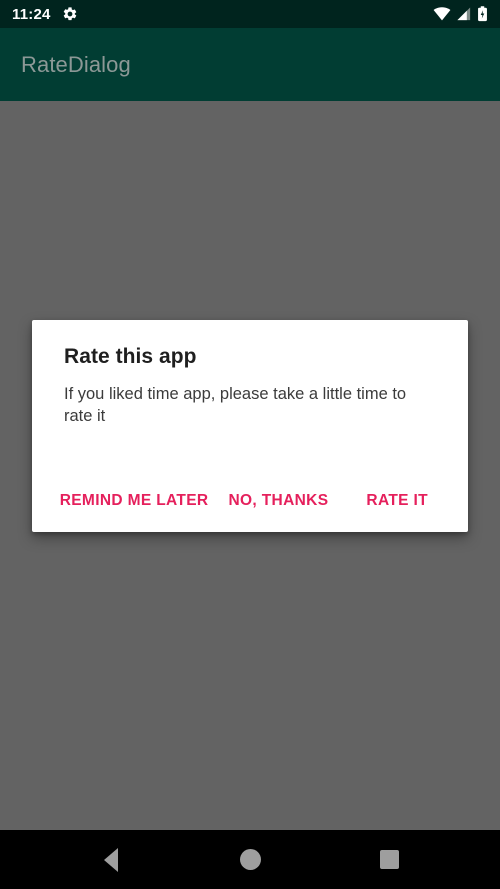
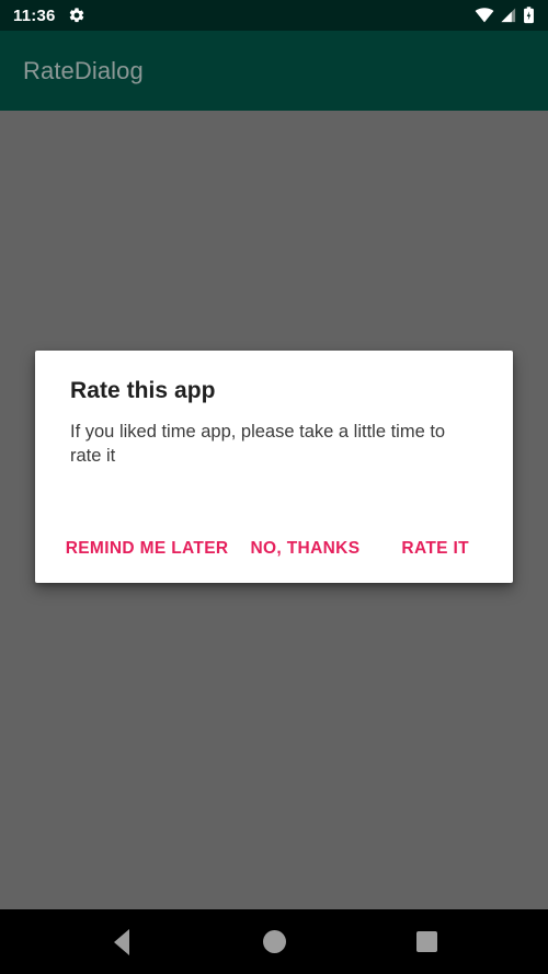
- 11:24
+ 11:36
  RateDialog
  Rate this app
  If you liked time app, please take a little time to rate it
  REMIND ME LATER
  NO, THANKS
  RATE IT
